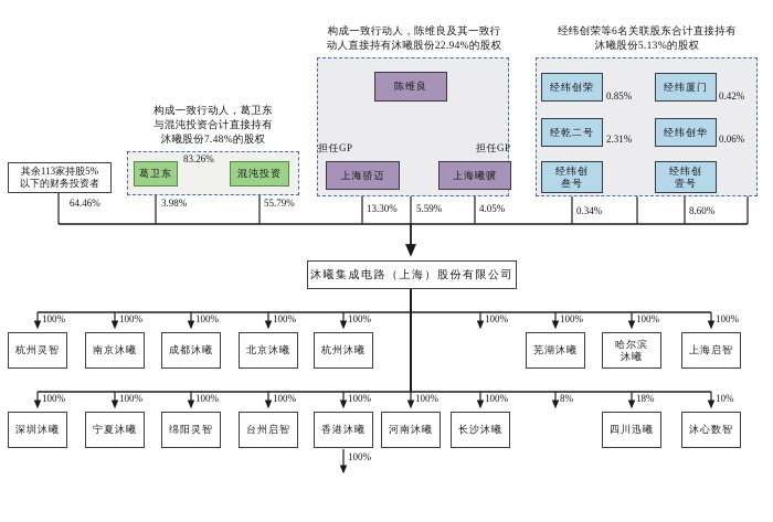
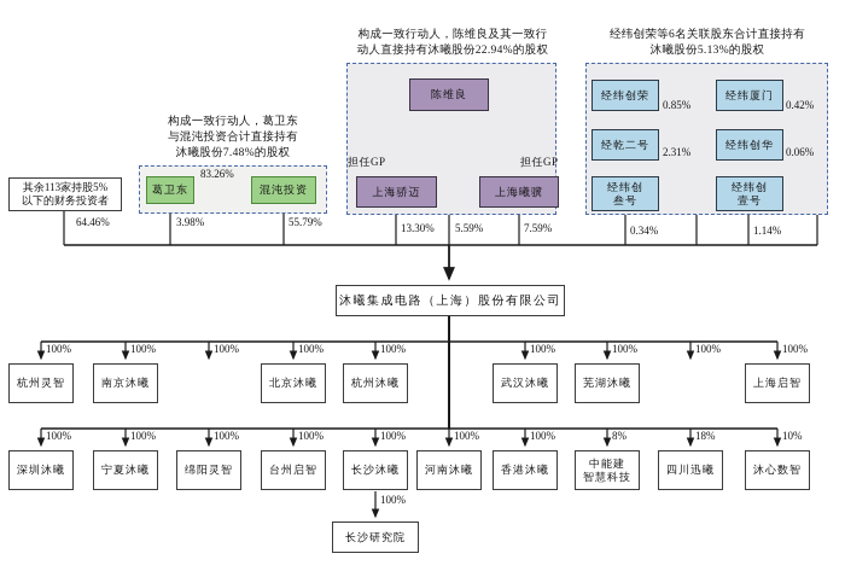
  构成一致行动人，葛卫东
  与混沌投资合计直接持有
  沐曦股份7.48%的股权
  构成一致行动人，陈维良及其一致行
  动人直接持有沐曦股份22.94%的股权
  经纬创荣等6名关联股东合计直接持有
  沐曦股份5.13%的股权
  其余113家持股5%
  以下的财务投资者
  葛卫东
  混沌投资
  陈维良
  上海骄迈
  上海曦骥
  担任GP
  担任GP
  经纬创荣
  经乾二号
  经纬创
  叁号
  经纬厦门
  经纬创华
  经纬创
  壹号
  64.46%
  3.98%
  55.79%
  83.26%
  13.30%
  5.59%
- 4.05%
+ 7.59%
  0.85%
  2.31%
  0.34%
  0.42%
  0.06%
- 8.60%
+ 1.14%
  沐曦集成电路（上海）股份有限公司
  杭州灵智
  南京沐曦
- 成都沐曦
  北京沐曦
  杭州沐曦
+ 武汉沐曦
  芜湖沐曦
- 哈尔滨
- 沐曦
  上海启智
  100%
  100%
  100%
  100%
  100%
  100%
  100%
  100%
  100%
  深圳沐曦
  宁夏沐曦
  绵阳灵智
  台州启智
- 香港沐曦
+ 长沙沐曦
  河南沐曦
- 长沙沐曦
+ 香港沐曦
+ 中能建
+ 智慧科技
  四川迅曦
  沐心数智
  100%
  100%
  100%
  100%
  100%
  100%
  100%
  8%
  18%
  10%
+ 长沙研究院
  100%
